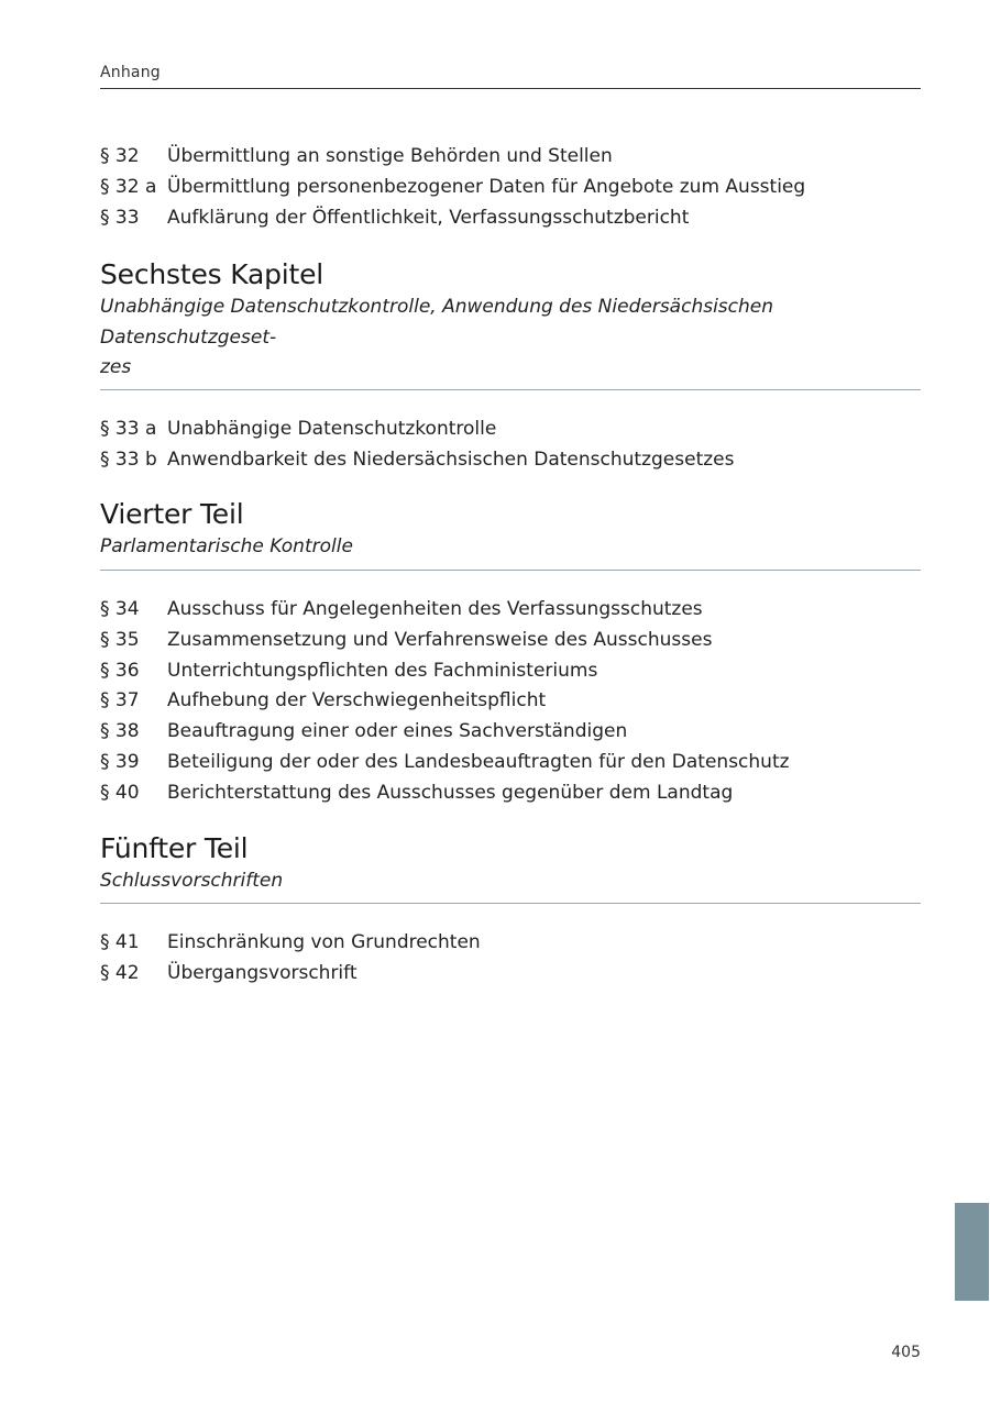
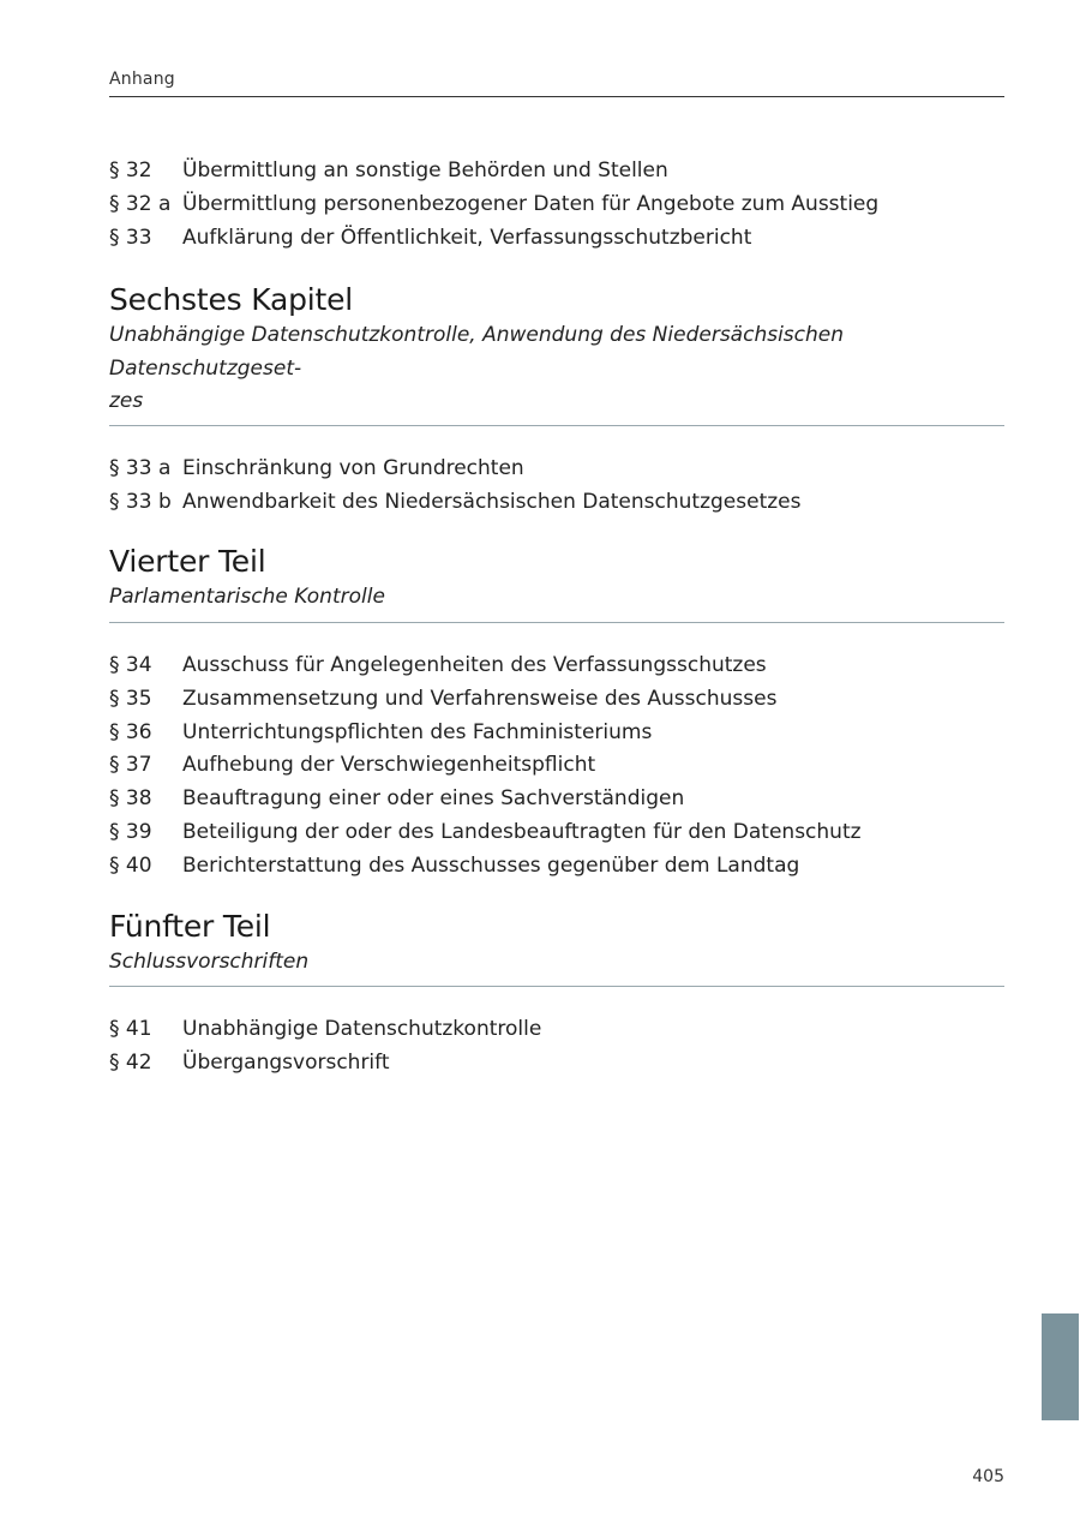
  Anhang
  § 32
  Übermittlung an sonstige Behörden und Stellen
  § 32 a
  Übermittlung personenbezogener Daten für Angebote zum Ausstieg
  § 33
  Aufklärung der Öffentlichkeit, Verfassungsschutzbericht
  Sechstes Kapitel
  Unabhängige Datenschutzkontrolle, Anwendung des Niedersächsischen Datenschutzgeset-
  zes
  § 33 a
- Unabhängige Datenschutzkontrolle
+ Einschränkung von Grundrechten
  § 33 b
  Anwendbarkeit des Niedersächsischen Datenschutzgesetzes
  Vierter Teil
  Parlamentarische Kontrolle
  § 34
  Ausschuss für Angelegenheiten des Verfassungsschutzes
  § 35
  Zusammensetzung und Verfahrensweise des Ausschusses
  § 36
  Unterrichtungspflichten des Fachministeriums
  § 37
  Aufhebung der Verschwiegenheitspflicht
  § 38
  Beauftragung einer oder eines Sachverständigen
  § 39
  Beteiligung der oder des Landesbeauftragten für den Datenschutz
  § 40
  Berichterstattung des Ausschusses gegenüber dem Landtag
  Fünfter Teil
  Schlussvorschriften
  § 41
- Einschränkung von Grundrechten
+ Unabhängige Datenschutzkontrolle
  § 42
  Übergangsvorschrift
  405
